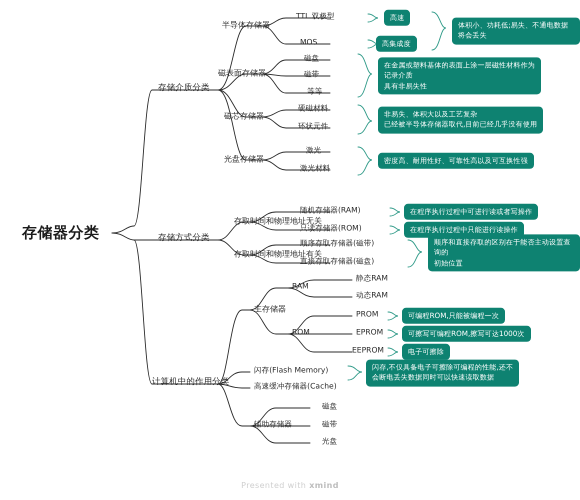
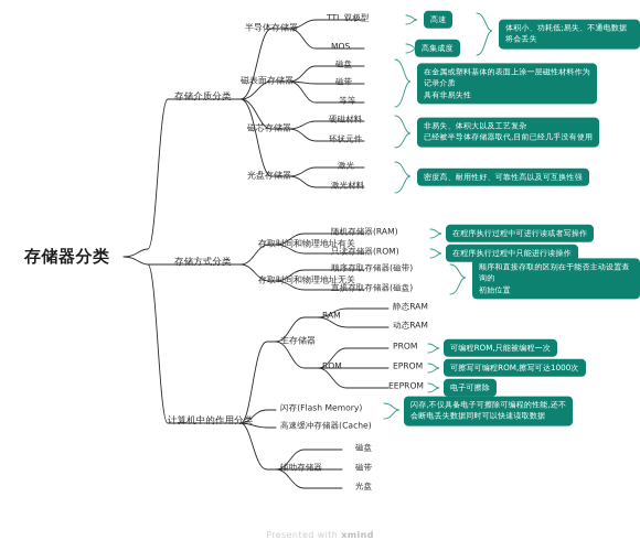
  存储器分类
  存储介质分类
  半导体存储器
  TTL 双极型
  高速
  MOS
  高集成度
  体积小、功耗低;易失、不通电数据将会丢失
  磁表面存储器
  磁盘
  磁带
  ...等等
  在金属或塑料基体的表面上涂一层磁性材料作为
  记录介质
  具有非易失性
  磁芯存储器
  硬磁材料
  环状元件
  非易失、体积大以及工艺复杂
  已经被半导体存储器取代,目前已经几乎没有使用
  光盘存储器
  激光
  激光材料
  密度高、耐用性好、可靠性高以及可互换性强
  存储方式分类
- 存取时间和物理地址无关
+ 存取时间和物理地址有关
  随机存储器(RAM)
  在程序执行过程中可进行读或者写操作
  只读存储器(ROM)
  在程序执行过程中只能进行读操作
- 存取时间和物理地址有关
+ 存取时间和物理地址无关
  顺序存取存储器(磁带)
  直接存取存储器(磁盘)
  顺序和直接存取的区别在于能否主动设置查询的
  初始位置
  计算机中的作用分类
  主存储器
  RAM
  静态RAM
  动态RAM
  ROM
  PROM
  可编程ROM,只能被编程一次
  EPROM
  可擦写可编程ROM,擦写可达1000次
  EEPROM
  电子可擦除
  闪存(Flash Memory)
  闪存,不仅具备电子可擦除可编程的性能,还不
  会断电丢失数据同时可以快速读取数据
  高速缓冲存储器(Cache)
  辅助存储器
  磁盘
  磁带
  光盘
  Presented with xmind
